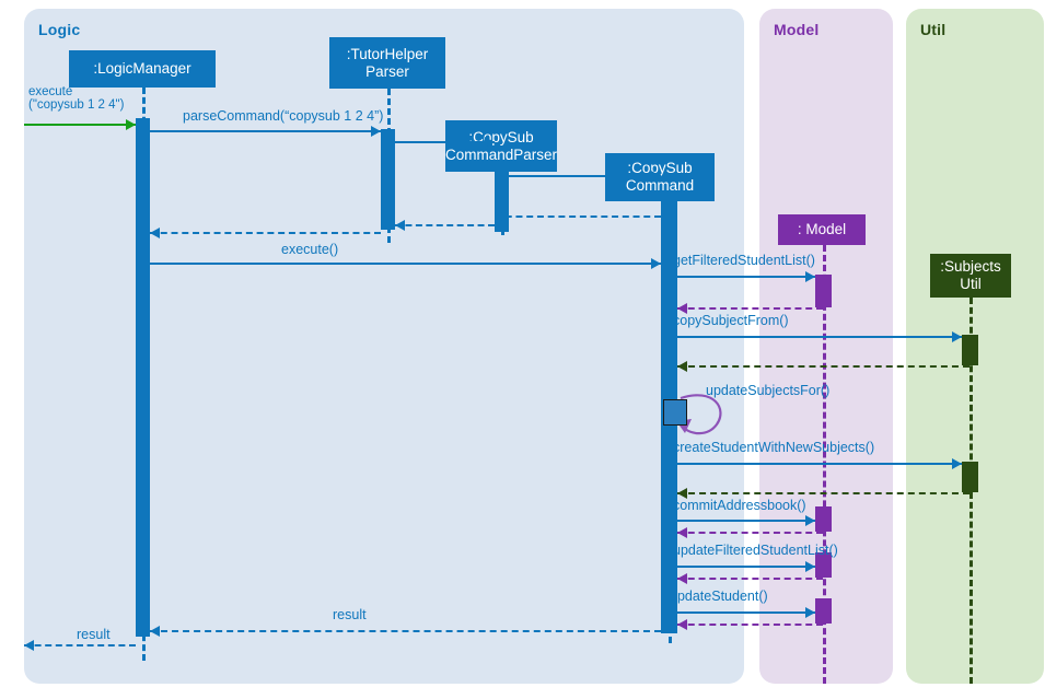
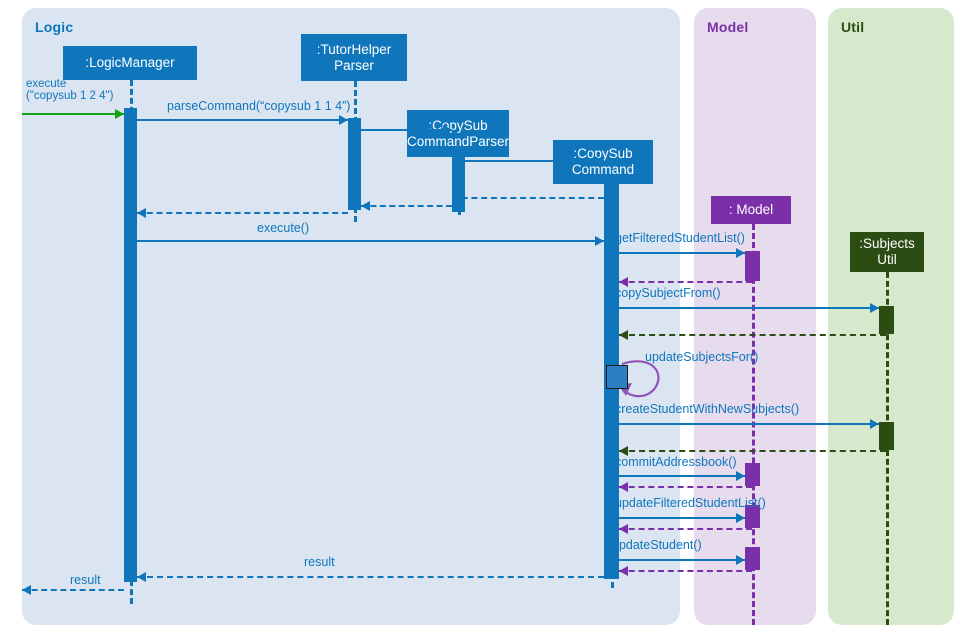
  Logic
  Model
  Util
  :LogicManager
  :TutorHelper
  Parser
  :CopySub
  CommandParser
  :CopySub
  Command
  : Model
  :Subjects
  Util
  execute
  ("copysub 1 2 4")
- parseCommand(“copysub 1 2 4”)
+ parseCommand(“copysub 1 1 4”)
  execute()
  getFilteredStudentList()
  copySubjectFrom()
  updateSubjectsFor()
  createStudentWithNewSubjects()
  commitAddressbook()
  updateFilteredStudentList()
  updateStudent()
  result
  result
